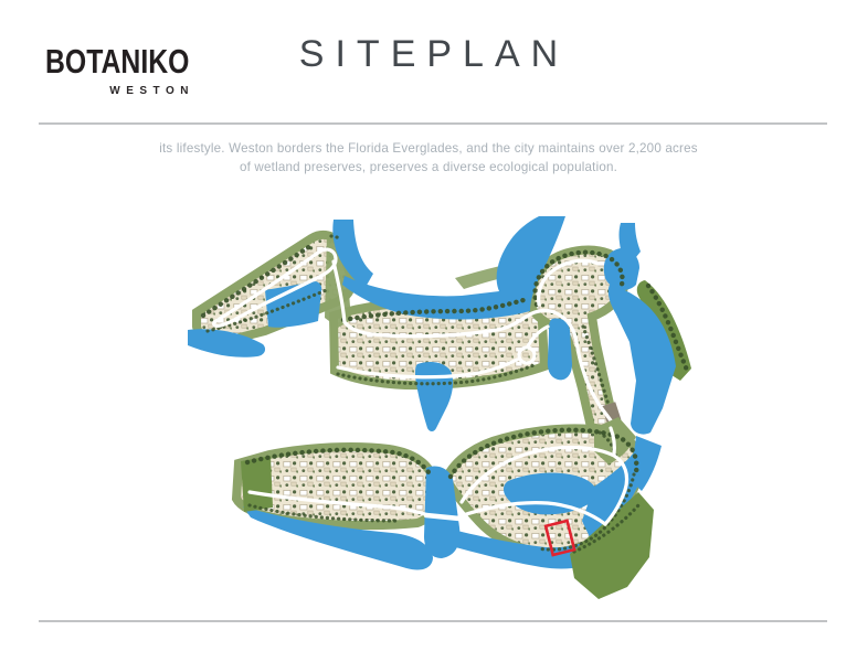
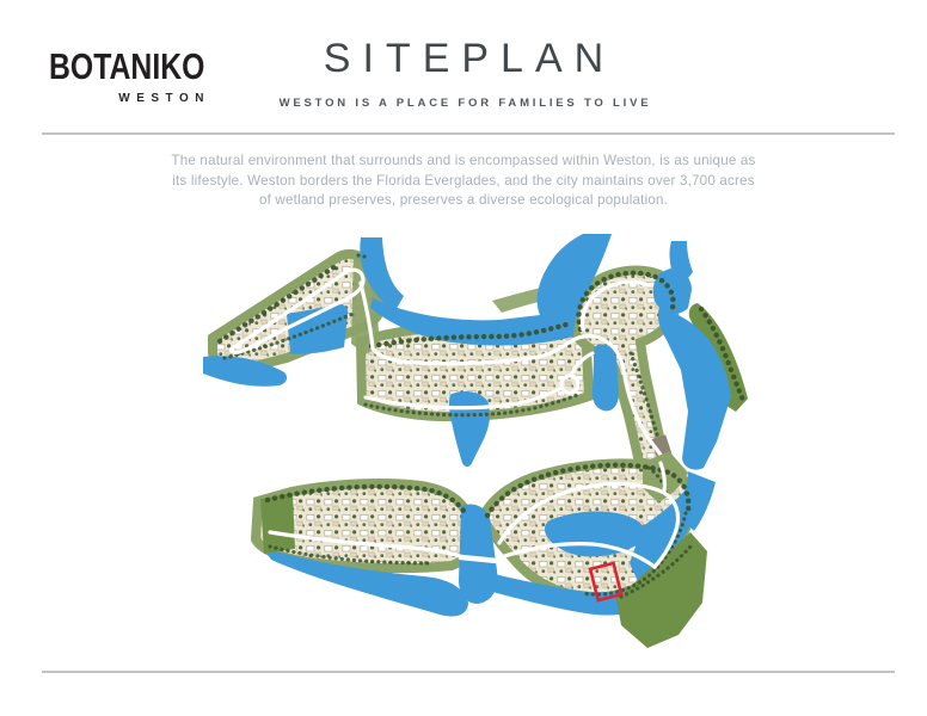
  BOTANIK
  WESTON
  SITEPLAN
+ WESTON IS A PLACE FOR FAMILIES TO LIVE
+ The natural environment that surrounds and is encompassed within Weston, is as unique as
- its lifestyle. Weston borders the Florida Everglades, and the city maintains over 2,200 acres
+ its lifestyle. Weston borders the Florida Everglades, and the city maintains over 3,700 acres
  of wetland preserves, preserves a diverse ecological population.
